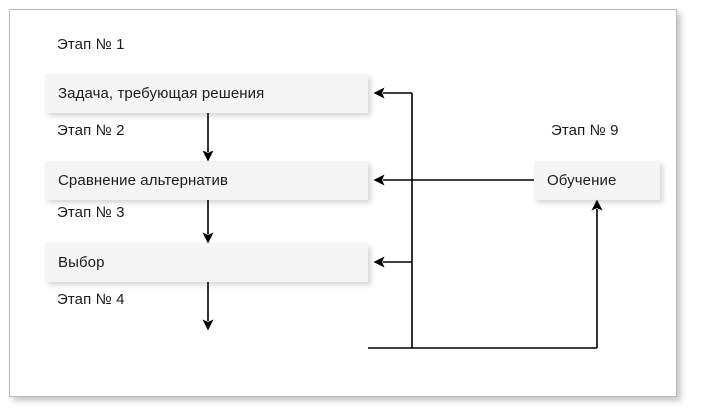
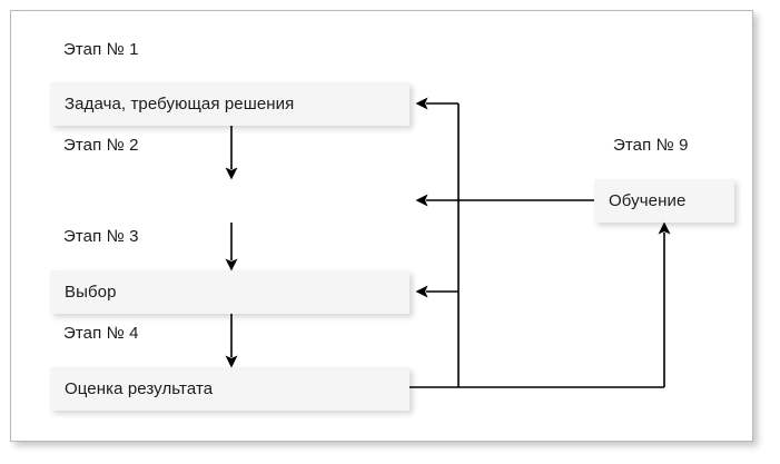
  Этап № 1
  Этап № 2
  Этап № 3
  Этап № 4
  Этап № 9
  Задача, требующая решения
- Сравнение альтернатив
  Выбор
+ Оценка результата
  Обучение
